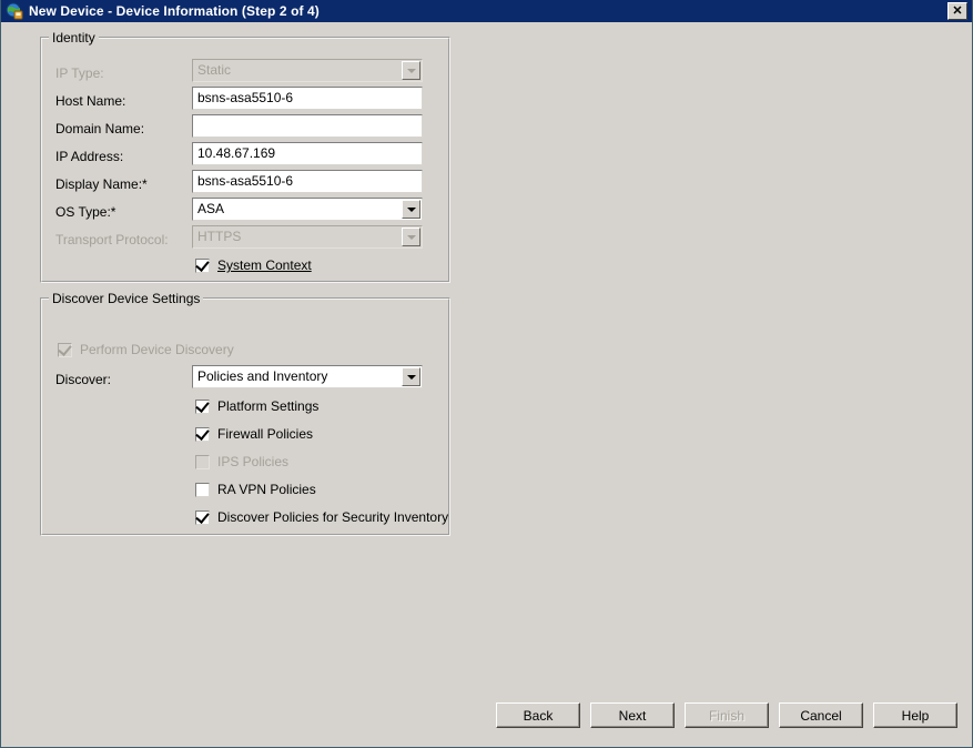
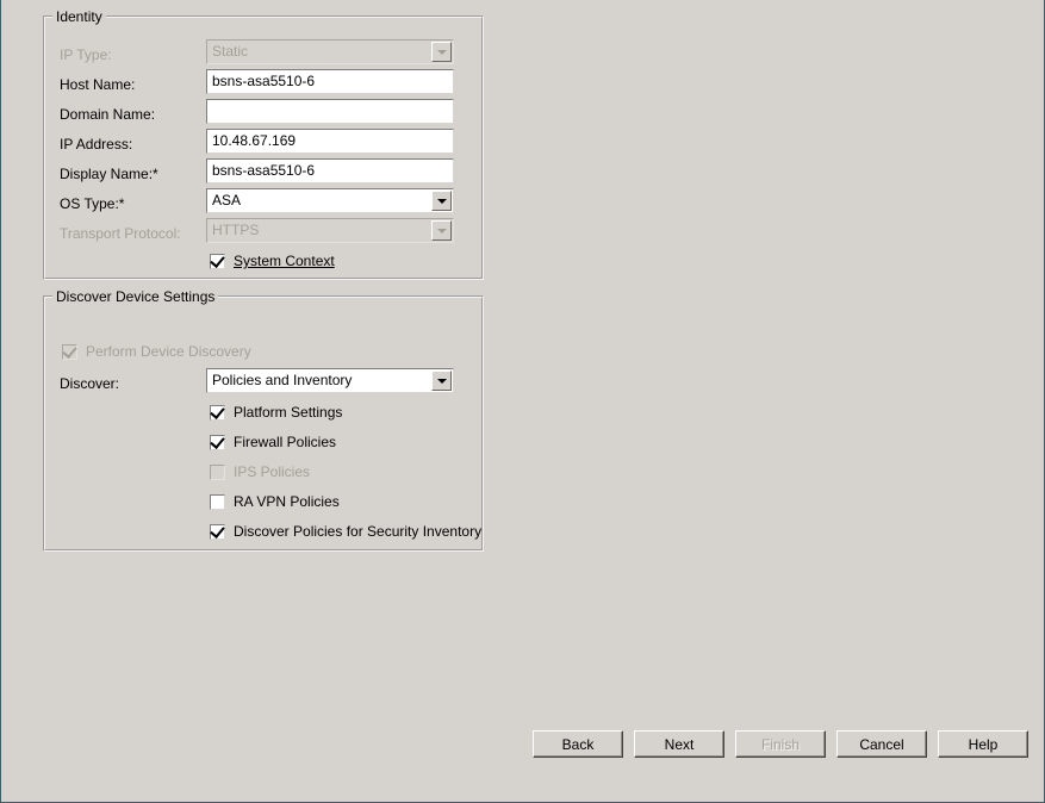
- New Device - Device Information (Step 2 of 4)
- ✕
  Identity
  IP Type:
  Static
  Host Name:
  bsns-asa5510-6
  Domain Name:
  IP Address:
  10.48.67.169
  Display Name:*
  bsns-asa5510-6
  OS Type:*
  ASA
  Transport Protocol:
  HTTPS
  System Context
  Discover Device Settings
  Perform Device Discovery
  Discover:
  Policies and Inventory
  Platform Settings
  Firewall Policies
  IPS Policies
  RA VPN Policies
  Discover Policies for Security Inventory
  Back
  Next
  Finish
  Cancel
  Help
